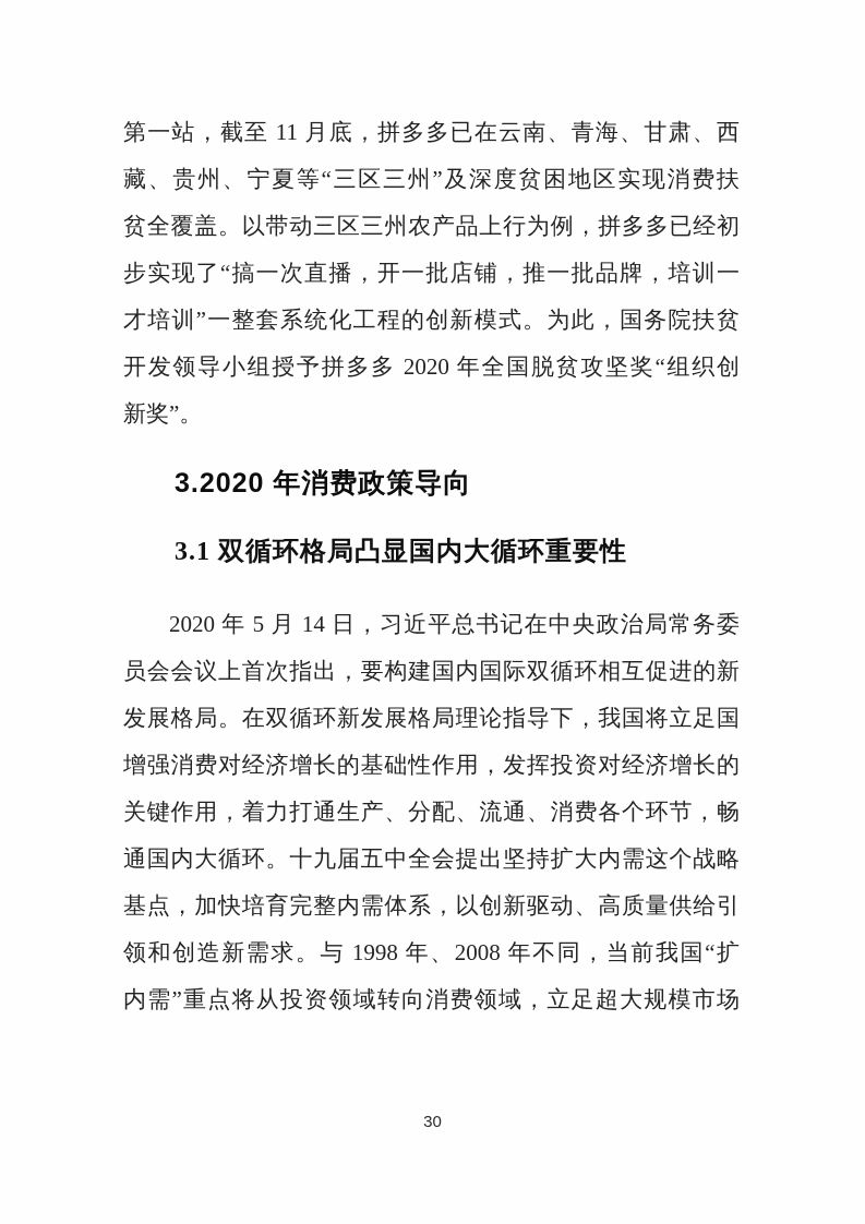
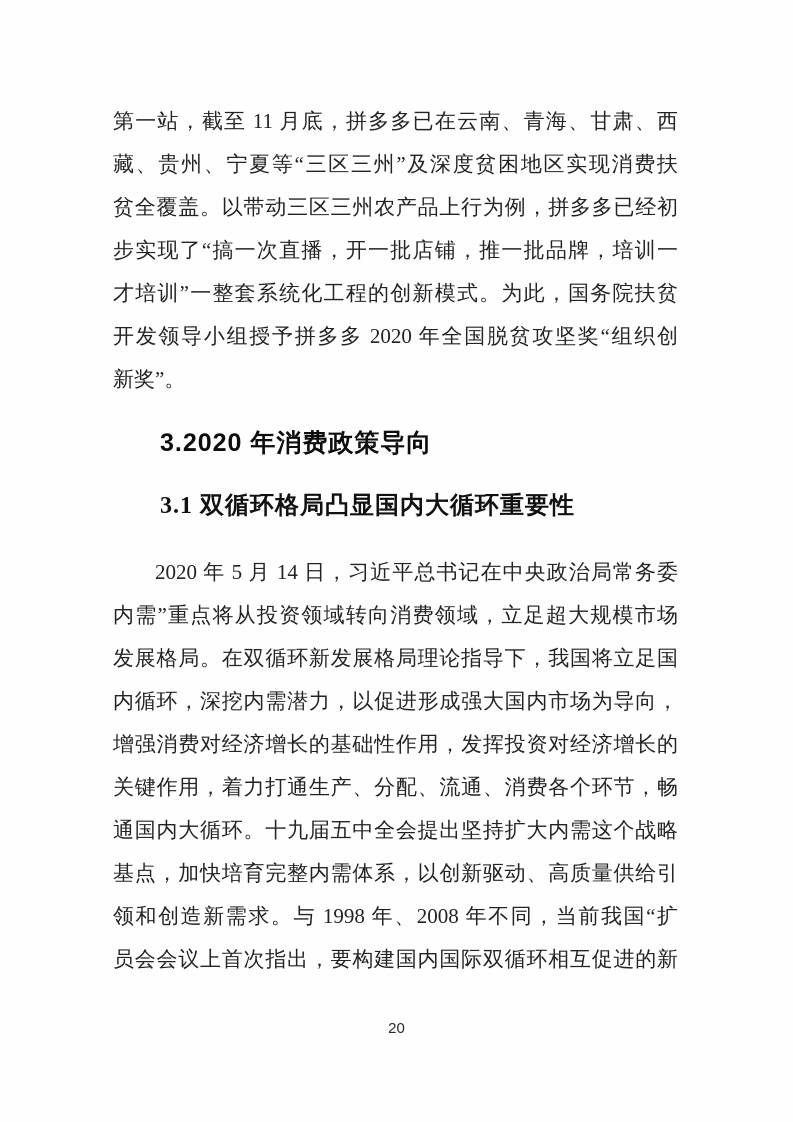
  第一站，截至 11 月底，拼多多已在云南、青海、甘肃、西
  藏、贵州、宁夏等“三区三州”及深度贫困地区实现消费扶
  贫全覆盖。以带动三区三州农产品上行为例，拼多多已经初
  步实现了“搞一次直播，开一批店铺，推一批品牌，培训一
  才培训”一整套系统化工程的创新模式。为此，国务院扶贫
  开发领导小组授予拼多多 2020 年全国脱贫攻坚奖“组织创
  新奖”。
  3.2020 年消费政策导向
  3.1 双循环格局凸显国内大循环重要性
  2020 年 5 月 14 日，习近平总书记在中央政治局常务委
- 员会会议上首次指出，要构建国内国际双循环相互促进的新
+ 内需”重点将从投资领域转向消费领域，立足超大规模市场
  发展格局。在双循环新发展格局理论指导下，我国将立足国
+ 内循环，深挖内需潜力，以促进形成强大国内市场为导向，
  增强消费对经济增长的基础性作用，发挥投资对经济增长的
  关键作用，着力打通生产、分配、流通、消费各个环节，畅
  通国内大循环。十九届五中全会提出坚持扩大内需这个战略
  基点，加快培育完整内需体系，以创新驱动、高质量供给引
  领和创造新需求。与 1998 年、2008 年不同，当前我国“扩
- 内需”重点将从投资领域转向消费领域，立足超大规模市场
+ 员会会议上首次指出，要构建国内国际双循环相互促进的新
- 30
+ 20
